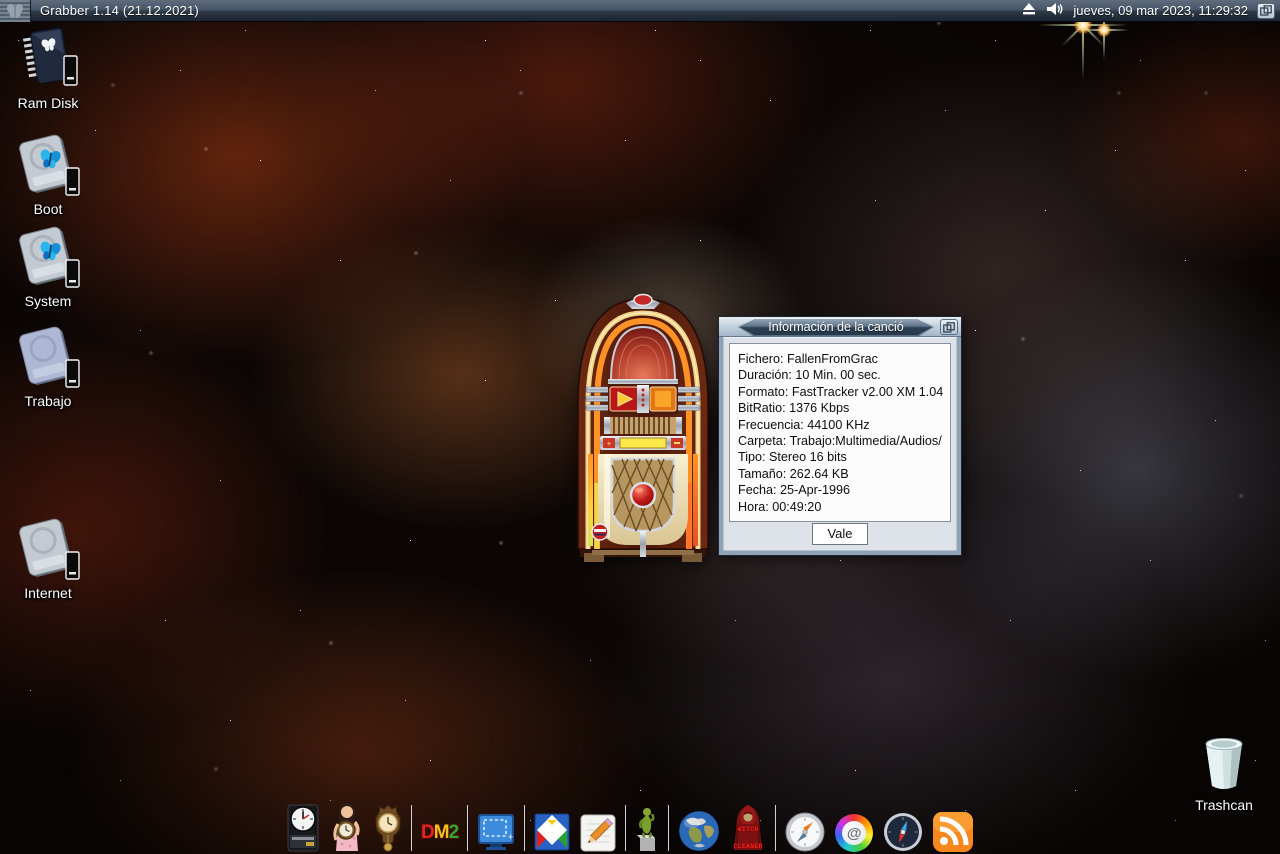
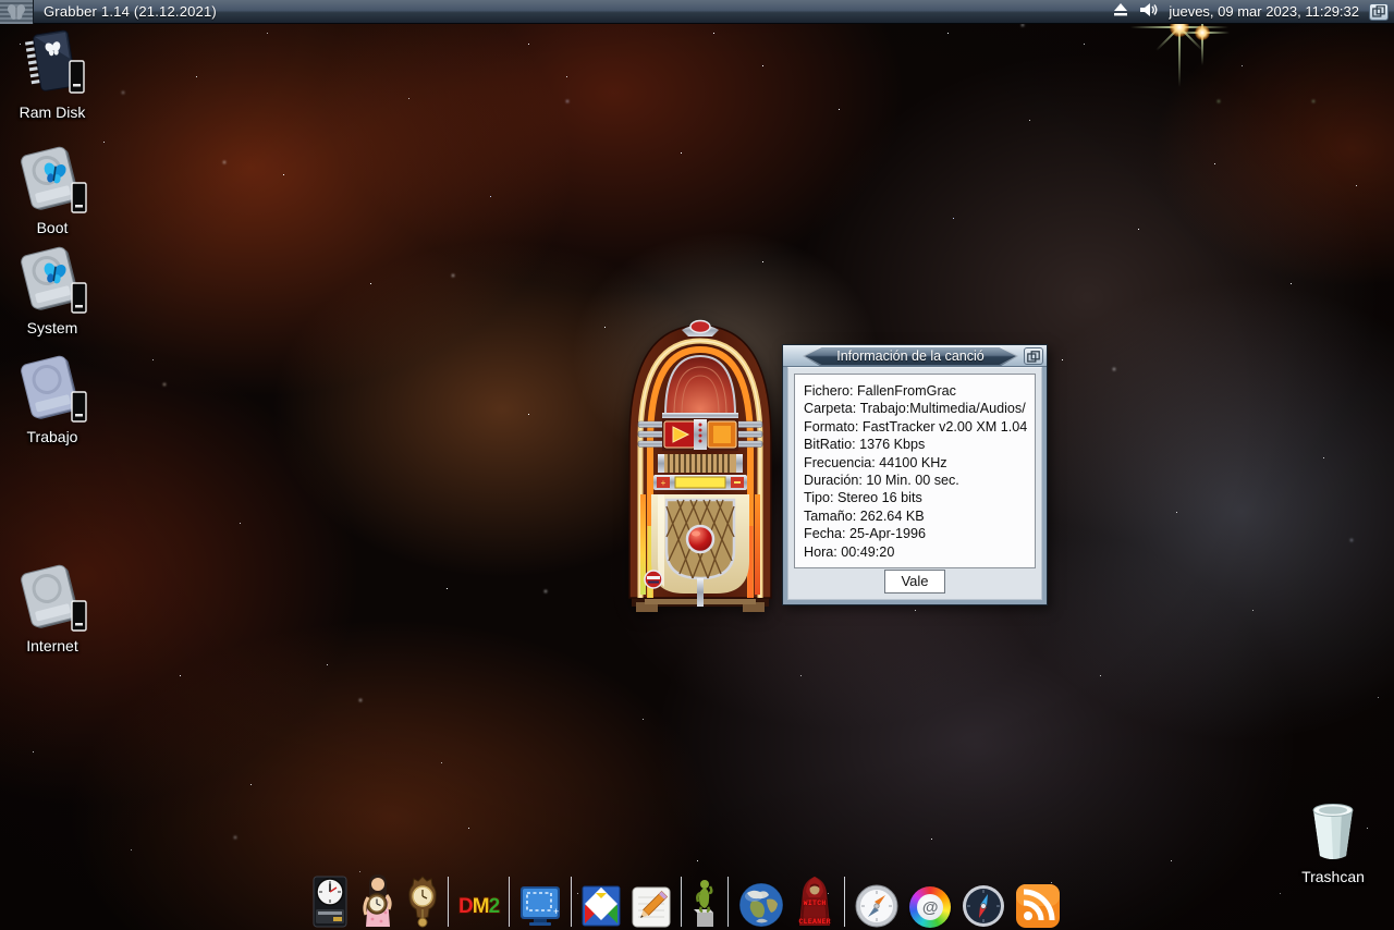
  Grabber 1.14 (21.12.2021)
  jueves, 09 mar 2023, 11:29:32
  Ram Disk
  Boot
  System
  Trabajo
  Internet
  Trashcan
  +
  Información de la canció
  Fichero: FallenFromGrac
- Duración: 10 Min. 00 sec.
+ Carpeta: Trabajo:Multimedia/Audios/
  Formato: FastTracker v2.00 XM 1.04
  BitRatio: 1376 Kbps
  Frecuencia: 44100 KHz
- Carpeta: Trabajo:Multimedia/Audios/
+ Duración: 10 Min. 00 sec.
  Tipo: Stereo 16 bits
  Tamaño: 262.64 KB
  Fecha: 25-Apr-1996
  Hora: 00:49:20
  Vale
  D
  M
  2
  +
  @
